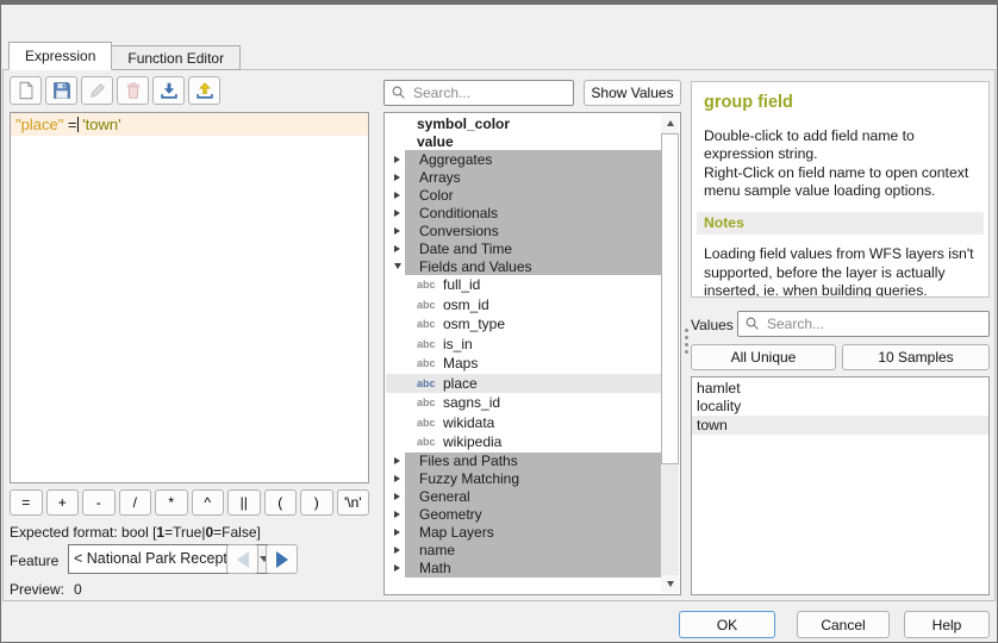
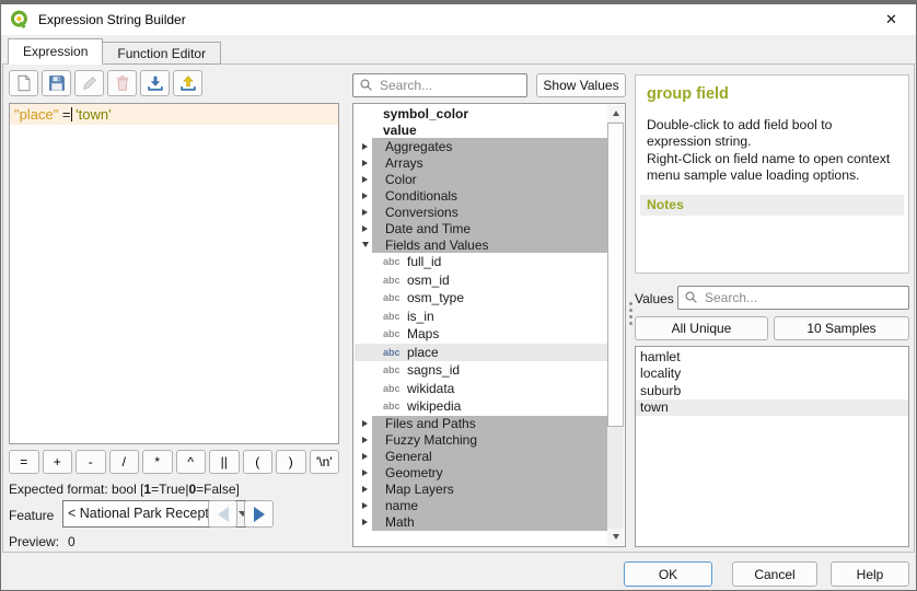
+ Expression String Builder
+ ✕
  Expression
  Function Editor
  "place" = 'town'
  =
  +
  -
  /
  *
  ^
  ||
  (
  )
  '\n'
  Expected format: bool [1=True|0=False]
  Feature
  Preview:
  0
  Search...
  Show Values
  symbol_color
  value
  Aggregates
  Arrays
  Color
  Conditionals
  Conversions
  Date and Time
  Fields and Values
  abc
  full_id
  abc
  osm_id
  abc
  osm_type
  abc
  is_in
  abc
  Maps
  abc
  place
  abc
  sagns_id
  abc
  wikidata
  abc
  wikipedia
  Files and Paths
  Fuzzy Matching
  General
  Geometry
  Map Layers
  name
  Math
  group field
- Double-click to add field name to expression string.
+ Double-click to add field bool to expression string.
  Right-Click on field name to open context menu sample value loading options.
  Notes
- Loading field values from WFS layers isn't supported, before the layer is actually inserted, ie. when building queries.
  Values
  Search...
  All Unique
  10 Samples
  hamlet
  locality
+ suburb
  town
  OK
  Cancel
  Help
